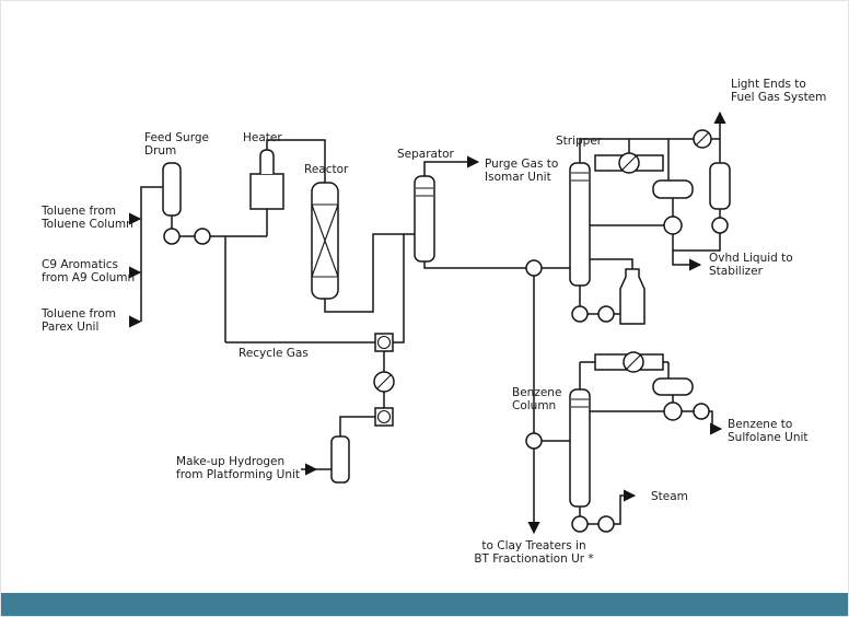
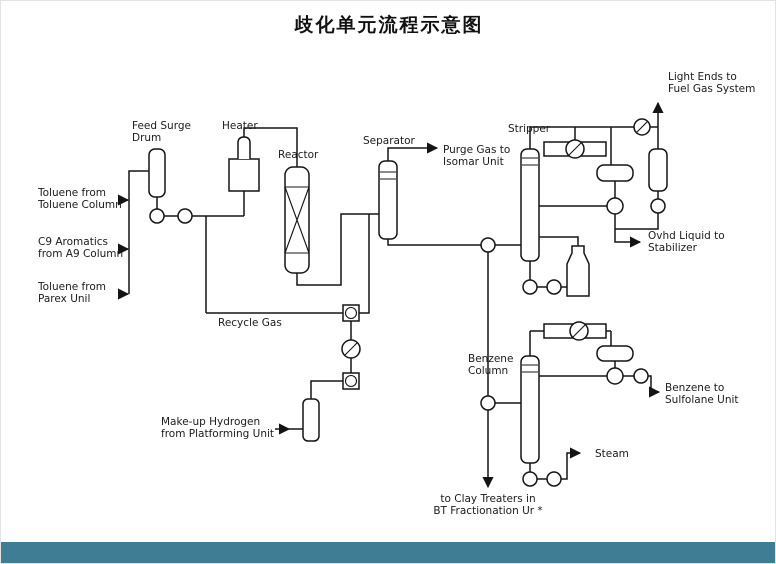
+ 歧化单元流程示意图
  Feed Surge
  Drum
  Heater
  Reactor
  Separator
  Purge Gas to
  Isomar Unit
  Stripper
  Light Ends to
  Fuel Gas System
  Ovhd Liquid to
  Stabilizer
  Recycle Gas
  Make-up Hydrogen
  from Platforming Unit
  Benzene
  Column
  Benzene to
  Sulfolane Unit
  Steam
  to Clay Treaters in
  BT Fractionation Ur *
  Toluene from
  Toluene Column
  C9 Aromatics
  from A9 Column
  Toluene from
  Parex Unil
